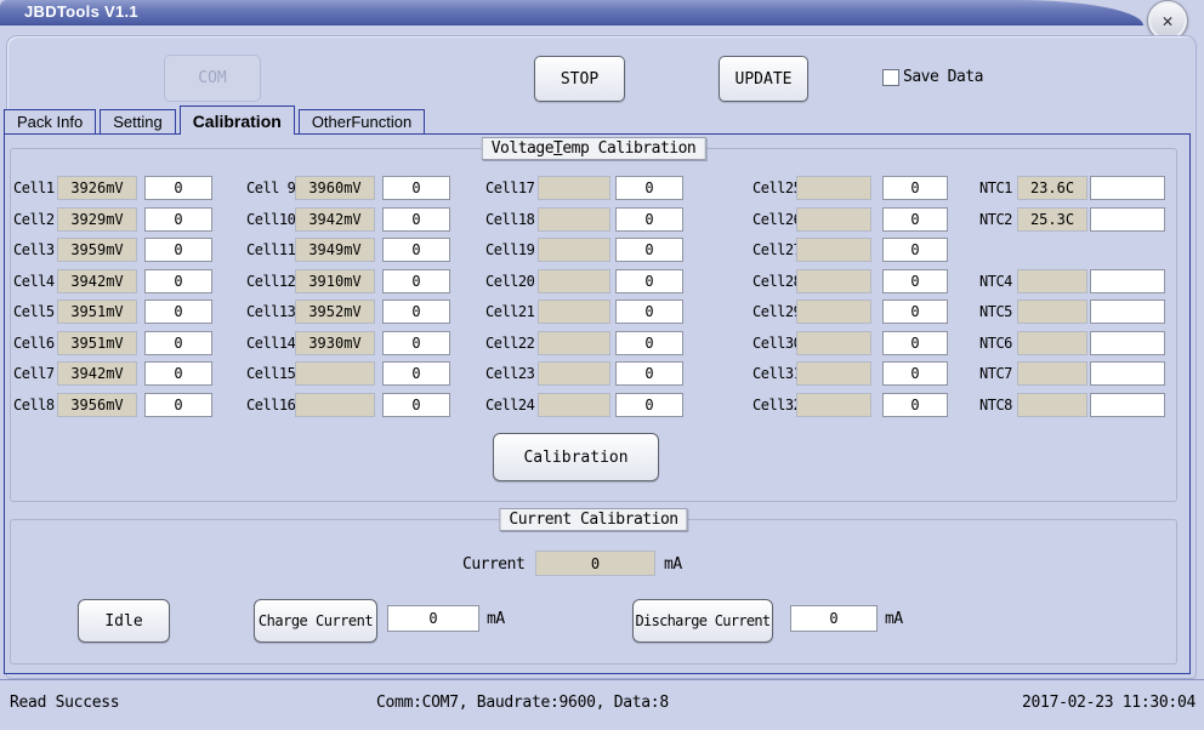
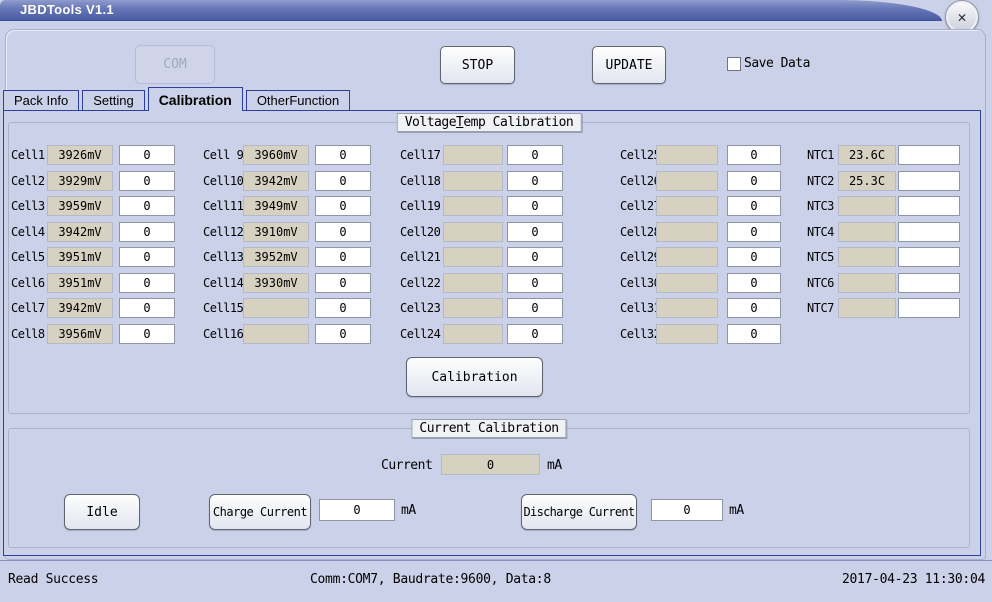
  JBDTools V1.1
  ✕
  COM
  STOP
  UPDATE
  Save Data
  Pack Info
  Setting
  Calibration
  OtherFunction
  VoltageTemp Calibration
  Cell1
  3926mV
  0
  Cell2
  3929mV
  0
  Cell3
  3959mV
  0
  Cell4
  3942mV
  0
  Cell5
  3951mV
  0
  Cell6
  3951mV
  0
  Cell7
  3942mV
  0
  Cell8
  3956mV
  0
  Cell 9
  3960mV
  0
  Cell10
  3942mV
  0
  Cell11
  3949mV
  0
  Cell12
  3910mV
  0
  Cell13
  3952mV
  0
  Cell14
  3930mV
  0
  Cell15
  0
  Cell16
  0
  Cell17
  0
  Cell18
  0
  Cell19
  0
  Cell20
  0
  Cell21
  0
  Cell22
  0
  Cell23
  0
  Cell24
  0
  Cell2
  0
  Cell2
  0
  Cell2
  0
  Cell2
  0
  Cell2
  0
  Cell3
  0
  Cell3
  0
  Cell3
  0
  NTC1
  23.6C
  NTC2
  25.3C
+ NTC3
  NTC4
  NTC5
  NTC6
  NTC7
- NTC8
  Calibration
  Current Calibration
  Current
  0
  mA
  Idle
  Charge Current
  0
  mA
  Discharge Current
  0
  mA
  Read Success
  Comm:COM7, Baudrate:9600, Data:8
- 2017-02-23 11:30:04
+ 2017-04-23 11:30:04
